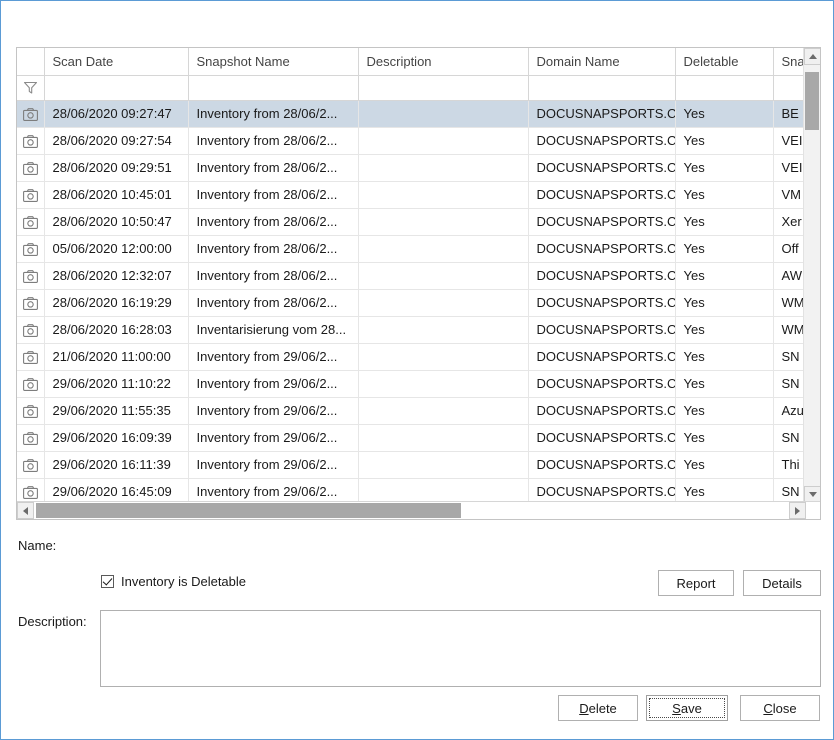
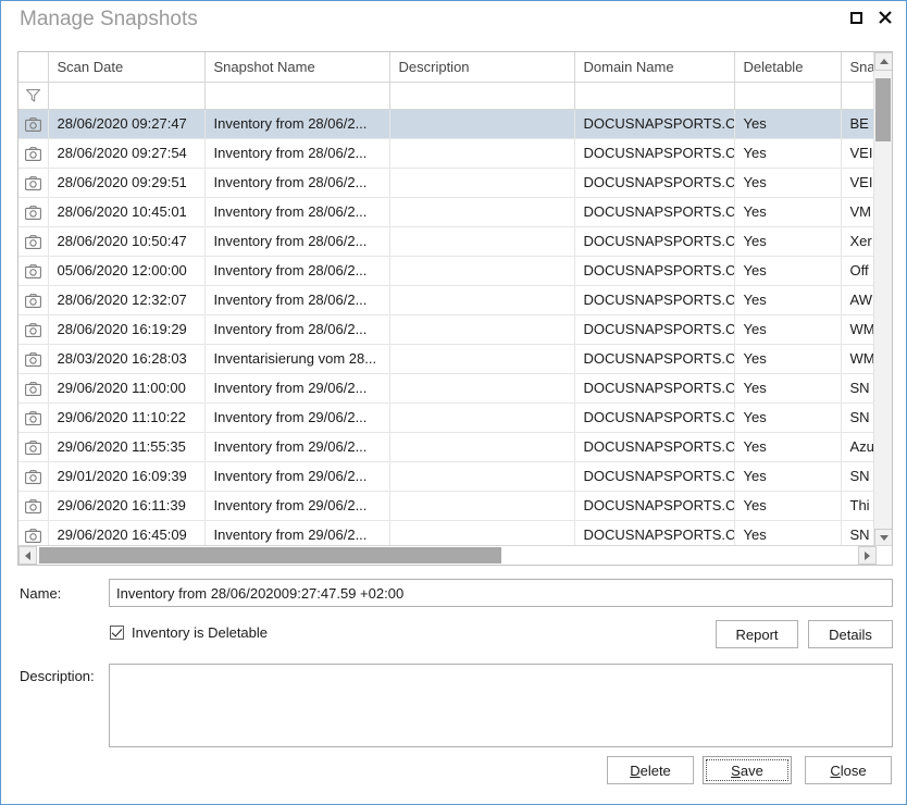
+ Manage Snapshots
  	Scan Date	Snapshot Name	Description	Domain Name	Deletable	Sna
  	28/06/2020 09:27:47	Inventory from 28/06/2...		DOCUSNAPSPORTS.C	Yes	BE
  	28/06/2020 09:27:54	Inventory from 28/06/2...		DOCUSNAPSPORTS.C	Yes	VEI
  	28/06/2020 09:29:51	Inventory from 28/06/2...		DOCUSNAPSPORTS.C	Yes	VEI
  	28/06/2020 10:45:01	Inventory from 28/06/2...		DOCUSNAPSPORTS.C	Yes	VM
  	28/06/2020 10:50:47	Inventory from 28/06/2...		DOCUSNAPSPORTS.C	Yes	Xer
  	05/06/2020 12:00:00	Inventory from 28/06/2...		DOCUSNAPSPORTS.C	Yes	Off
  	28/06/2020 12:32:07	Inventory from 28/06/2...		DOCUSNAPSPORTS.C	Yes	AW
  	28/06/2020 16:19:29	Inventory from 28/06/2...		DOCUSNAPSPORTS.C	Yes	WM
- 	28/06/2020 16:28:03	Inventarisierung vom 28...		DOCUSNAPSPORTS.C	Yes	WM
+ 	28/03/2020 16:28:03	Inventarisierung vom 28...		DOCUSNAPSPORTS.C	Yes	WM
- 	21/06/2020 11:00:00	Inventory from 29/06/2...		DOCUSNAPSPORTS.C	Yes	SN
+ 	29/06/2020 11:00:00	Inventory from 29/06/2...		DOCUSNAPSPORTS.C	Yes	SN
  	29/06/2020 11:10:22	Inventory from 29/06/2...		DOCUSNAPSPORTS.C	Yes	SN
  	29/06/2020 11:55:35	Inventory from 29/06/2...		DOCUSNAPSPORTS.C	Yes	Azu
- 	29/06/2020 16:09:39	Inventory from 29/06/2...		DOCUSNAPSPORTS.C	Yes	SN
+ 	29/01/2020 16:09:39	Inventory from 29/06/2...		DOCUSNAPSPORTS.C	Yes	SN
  	29/06/2020 16:11:39	Inventory from 29/06/2...		DOCUSNAPSPORTS.C	Yes	Thi
  	29/06/2020 16:45:09	Inventory from 29/06/2...		DOCUSNAPSPORTS.C	Yes	SN
  Name:
+ Inventory from 28/06/202009:27:47.59 +02:00
  Inventory is Deletable
  Report
  Details
  Description:
  Delete
  Save
  Close
